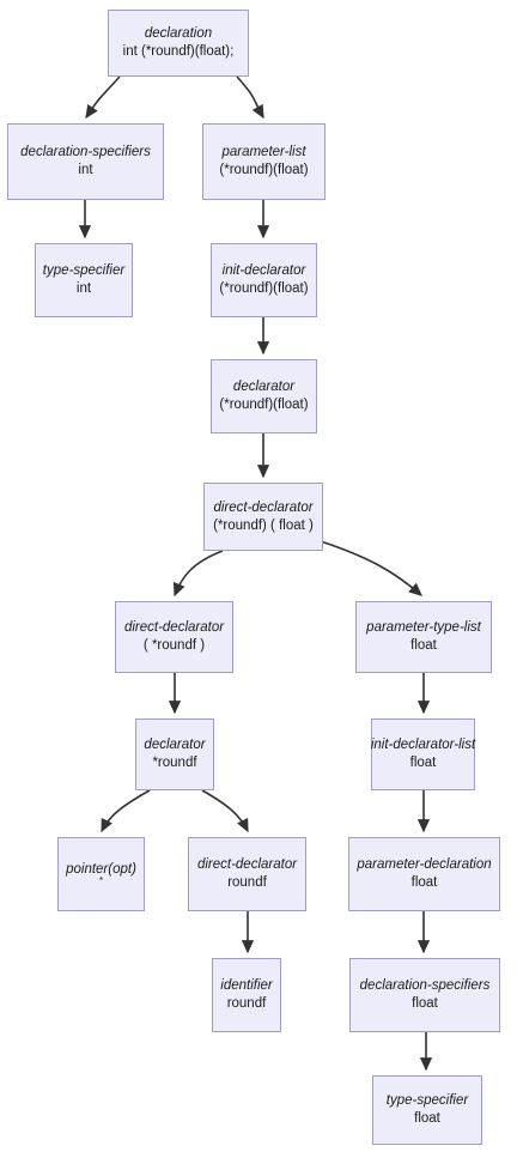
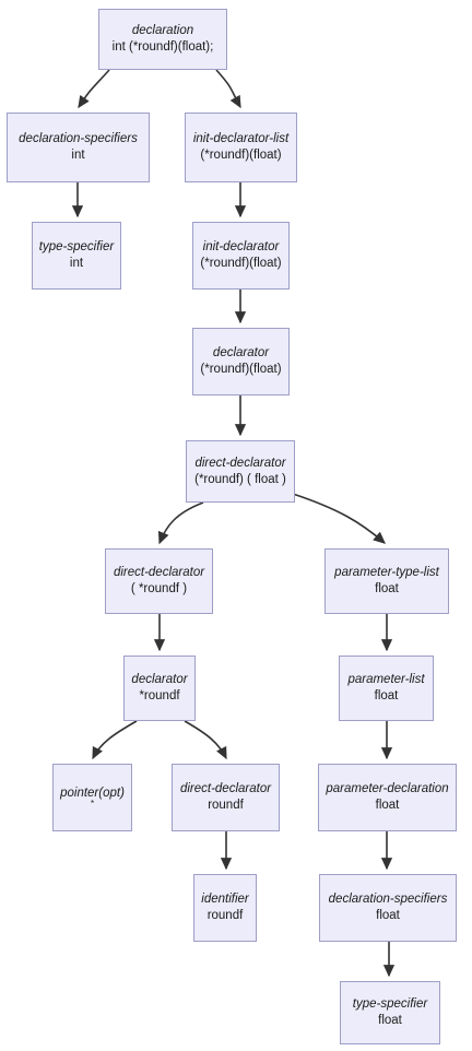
  declaration
  int (*roundf)(float);
  declaration-specifiers
  int
- parameter-list
+ init-declarator-list
  (*roundf)(float)
  type-specifier
  int
  init-declarator
  (*roundf)(float)
  declarator
  (*roundf)(float)
  direct-declarator
  (*roundf) ( float )
  direct-declarator
  ( *roundf )
  parameter-type-list
  float
  declarator
  *roundf
- init-declarator-list
+ parameter-list
  float
  pointer(opt)
  *
  direct-declarator
  roundf
  parameter-declaration
  float
  identifier
  roundf
  declaration-specifiers
  float
  type-specifier
  float
